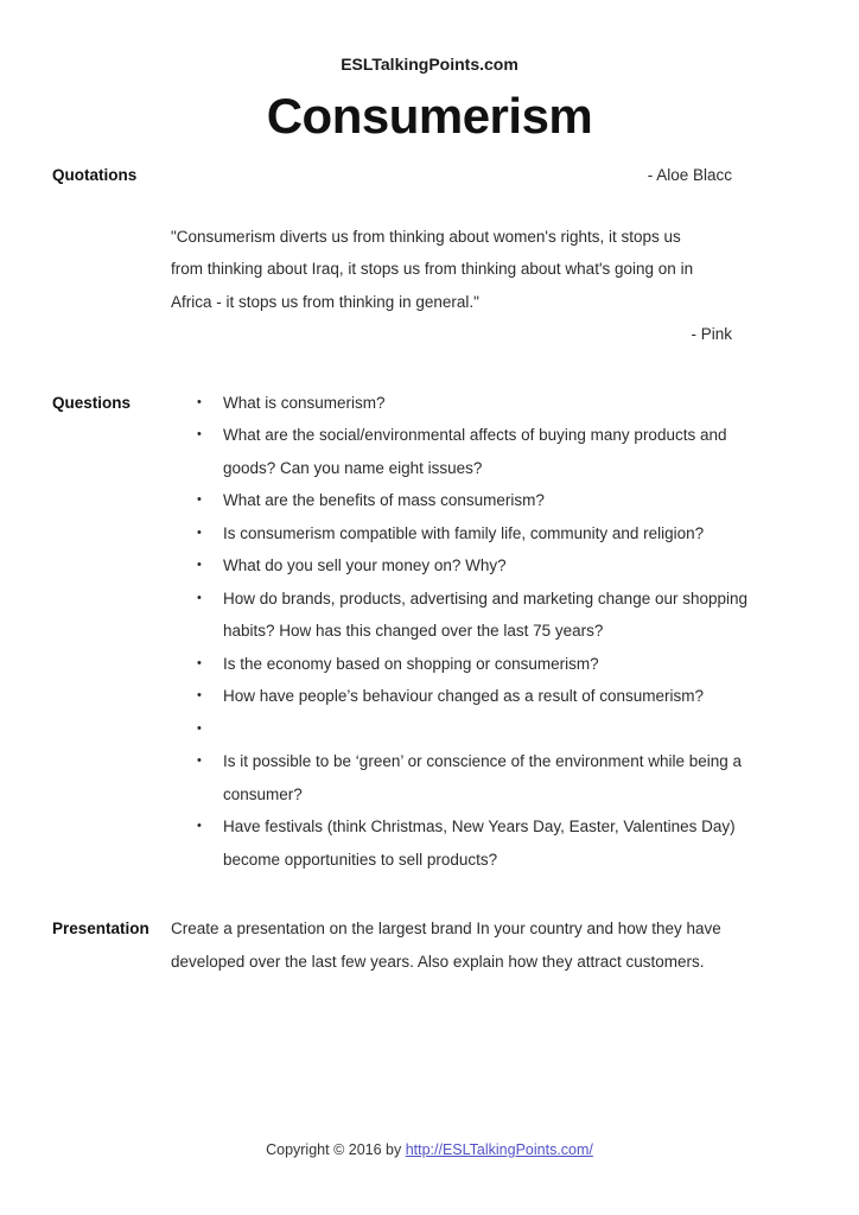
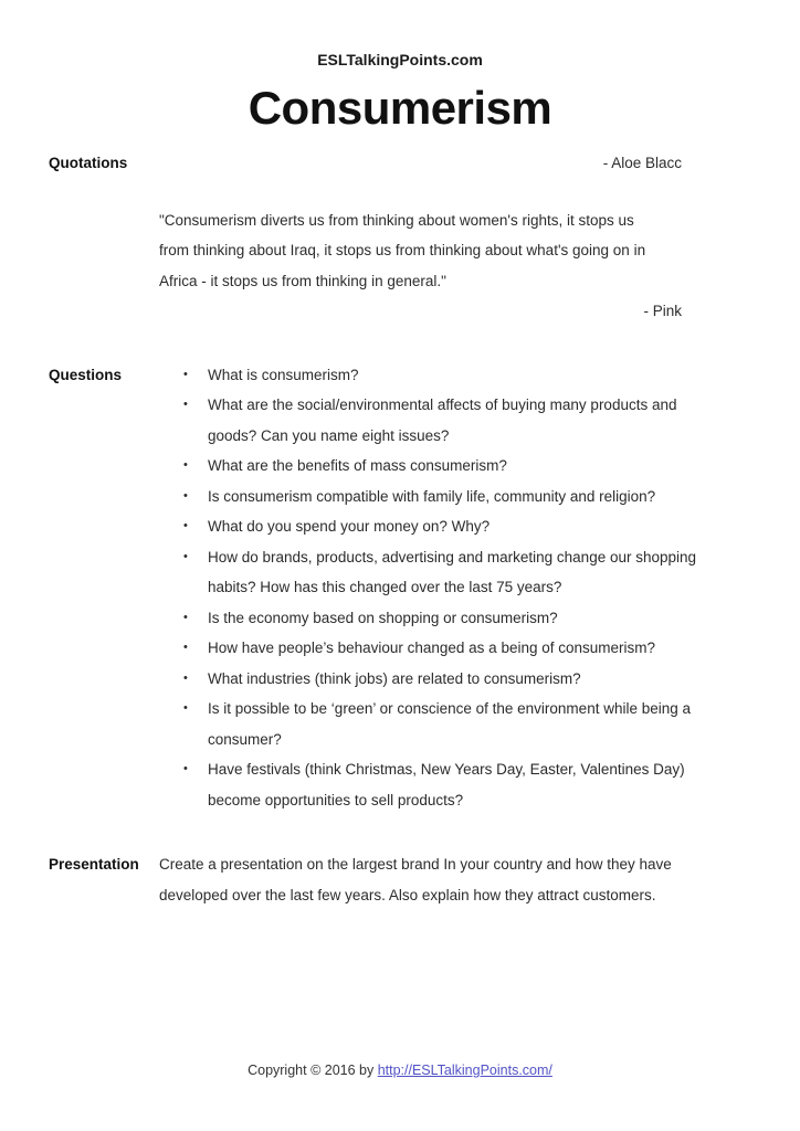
  ESLTalkingPoints.com
  Consumerism
  Quotations
  - Aloe Blacc
  "Consumerism diverts us from thinking about women's rights, it stops us
  from thinking about Iraq, it stops us from thinking about what's going on in
  Africa - it stops us from thinking in general."
  - Pink
  Questions
  •
  What is consumerism?
  •
  What are the social/environmental affects of buying many products and
  goods? Can you name eight issues?
  •
  What are the benefits of mass consumerism?
  •
  Is consumerism compatible with family life, community and religion?
  •
- What do you sell your money on? Why?
+ What do you spend your money on? Why?
  •
  How do brands, products, advertising and marketing change our shopping
  habits? How has this changed over the last 75 years?
  •
  Is the economy based on shopping or consumerism?
  •
- How have people’s behaviour changed as a result of consumerism?
+ How have people’s behaviour changed as a being of consumerism?
  •
+ What industries (think jobs) are related to consumerism?
  •
  Is it possible to be ‘green’ or conscience of the environment while being a
  consumer?
  •
  Have festivals (think Christmas, New Years Day, Easter, Valentines Day)
  become opportunities to sell products?
  Presentation
  Create a presentation on the largest brand In your country and how they have
  developed over the last few years. Also explain how they attract customers.
  Copyright © 2016 by http://ESLTalkingPoints.com/
